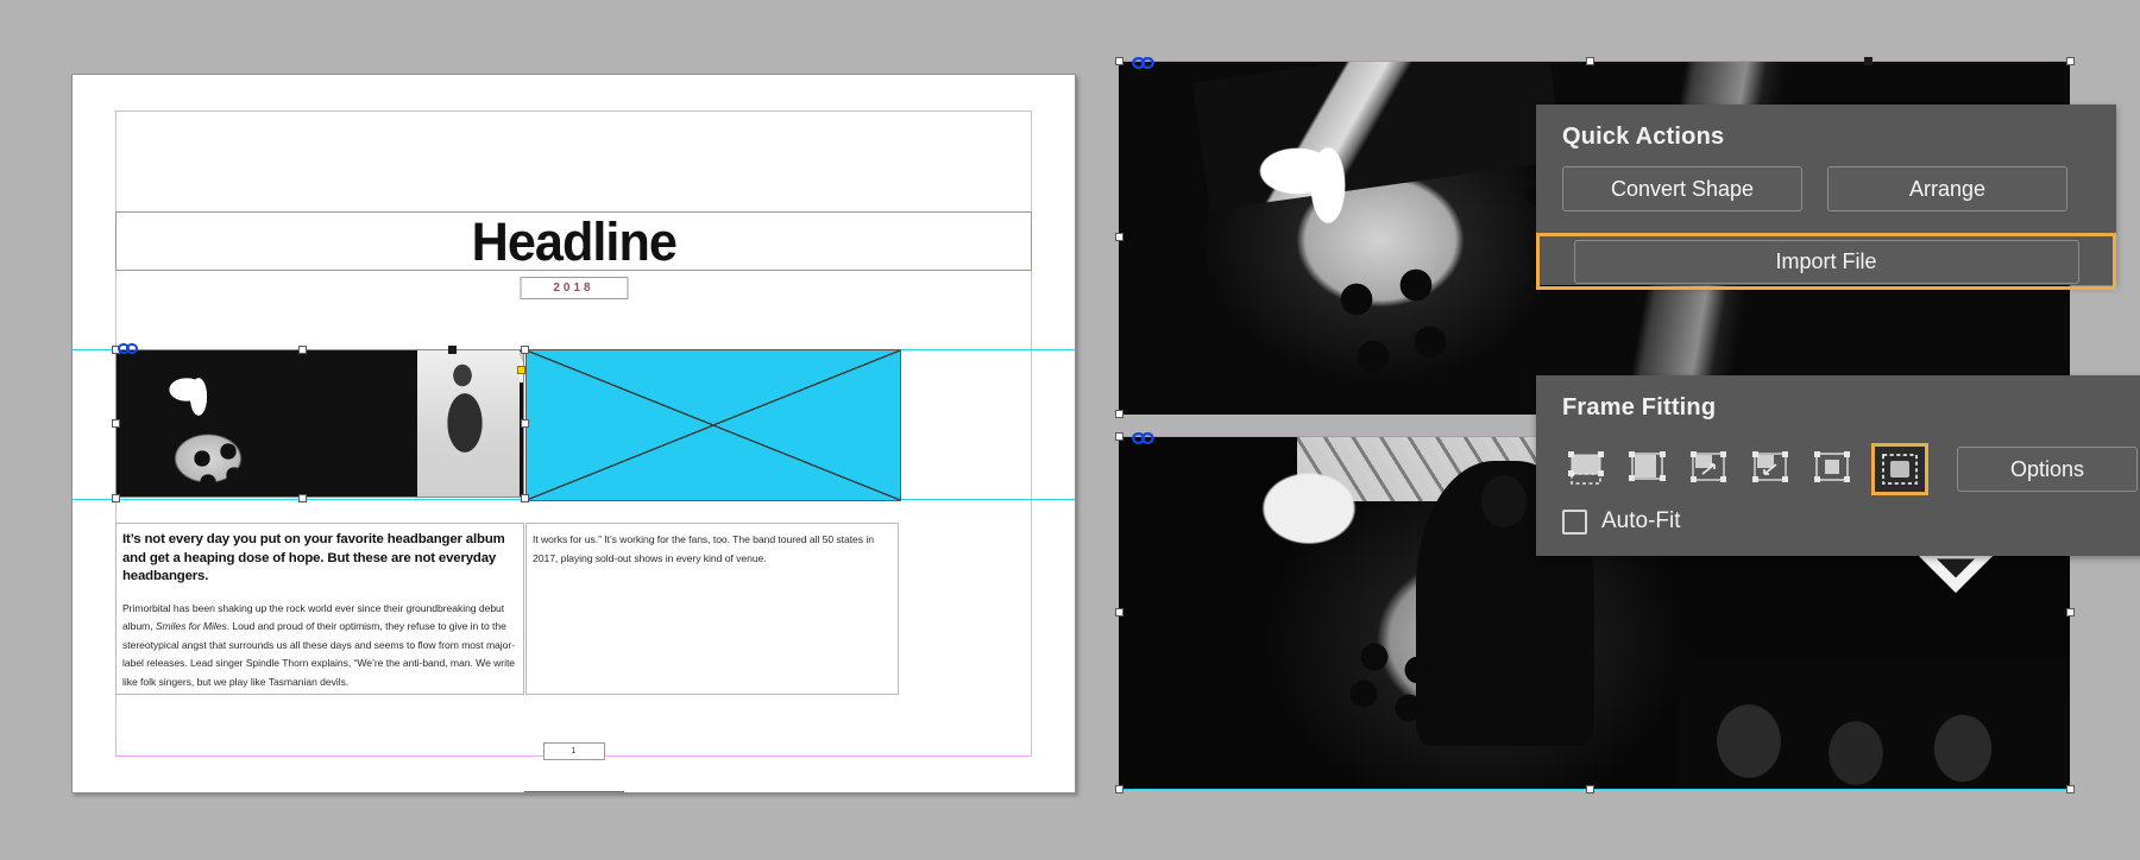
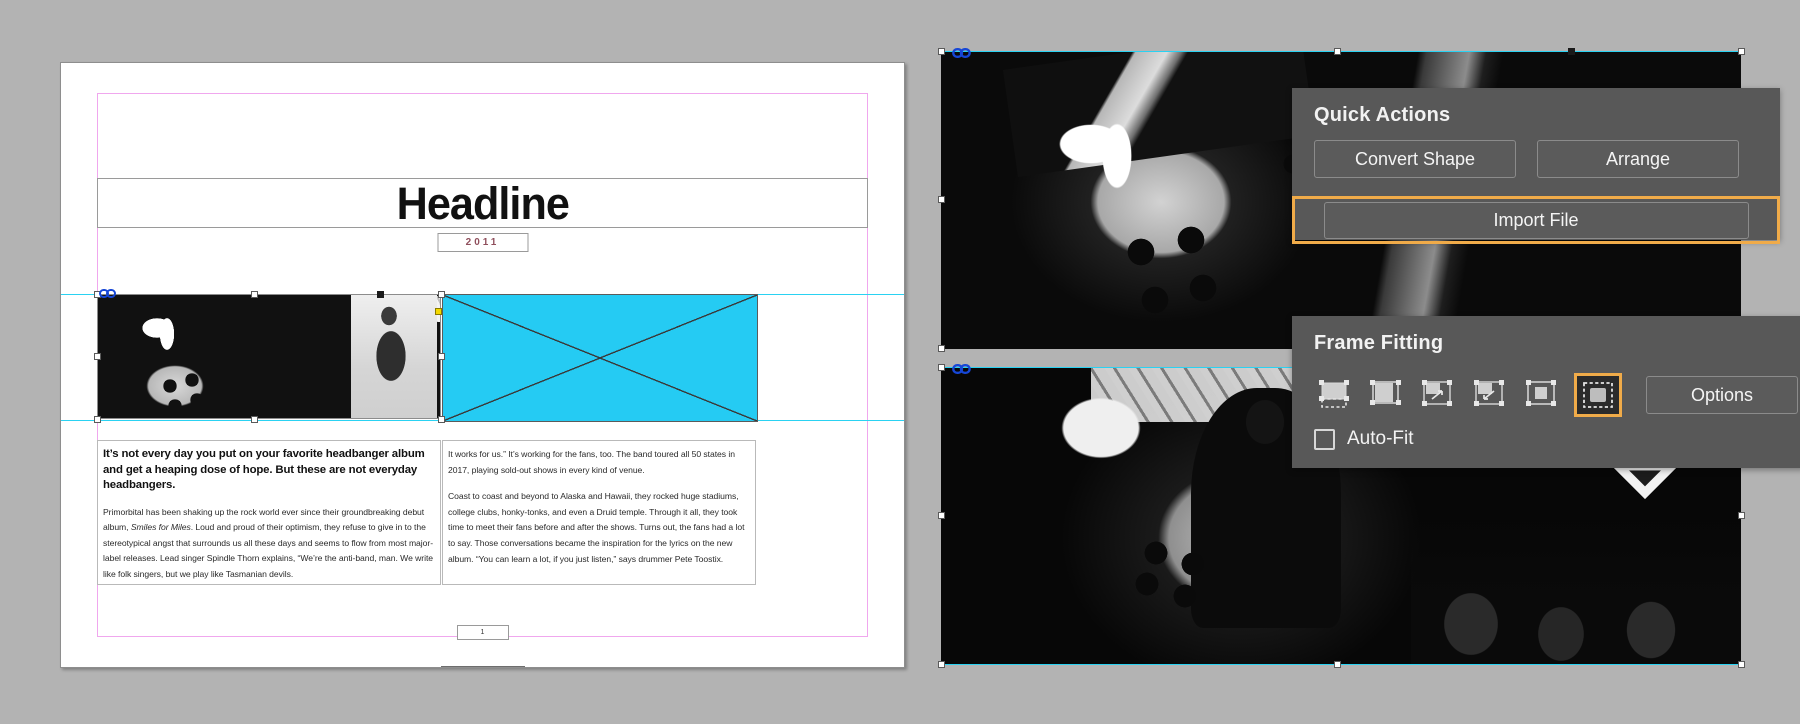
  Headline
- 2018
+ 2011
  It’s not every day you put on your favorite headbanger album and get a heaping dose of hope. But these are not everyday headbangers.
  Primorbital has been shaking up the rock world ever since their groundbreaking debut album, Smiles for Miles. Loud and proud of their optimism, they refuse to give in to the stereotypical angst that surrounds us all these days and seems to flow from most major-label releases. Lead singer Spindle Thorn explains, “We’re the anti-band, man. We write like folk singers, but we play like Tasmanian devils.
  It works for us.” It’s working for the fans, too. The band toured all 50 states in 2017, playing sold-out shows in every kind of venue.
+ Coast to coast and beyond to Alaska and Hawaii, they rocked huge stadiums, college clubs, honky-tonks, and even a Druid temple. Through it all, they took time to meet their fans before and after the shows. Turns out, the fans had a lot to say. Those conversations became the inspiration for the lyrics on the new album. “You can learn a lot, if you just listen,” says drummer Pete Toostix.
  Quick Actions
  Convert Shape
  Arrange
  Import File
  Frame Fitting
  Options
  Auto-Fit
